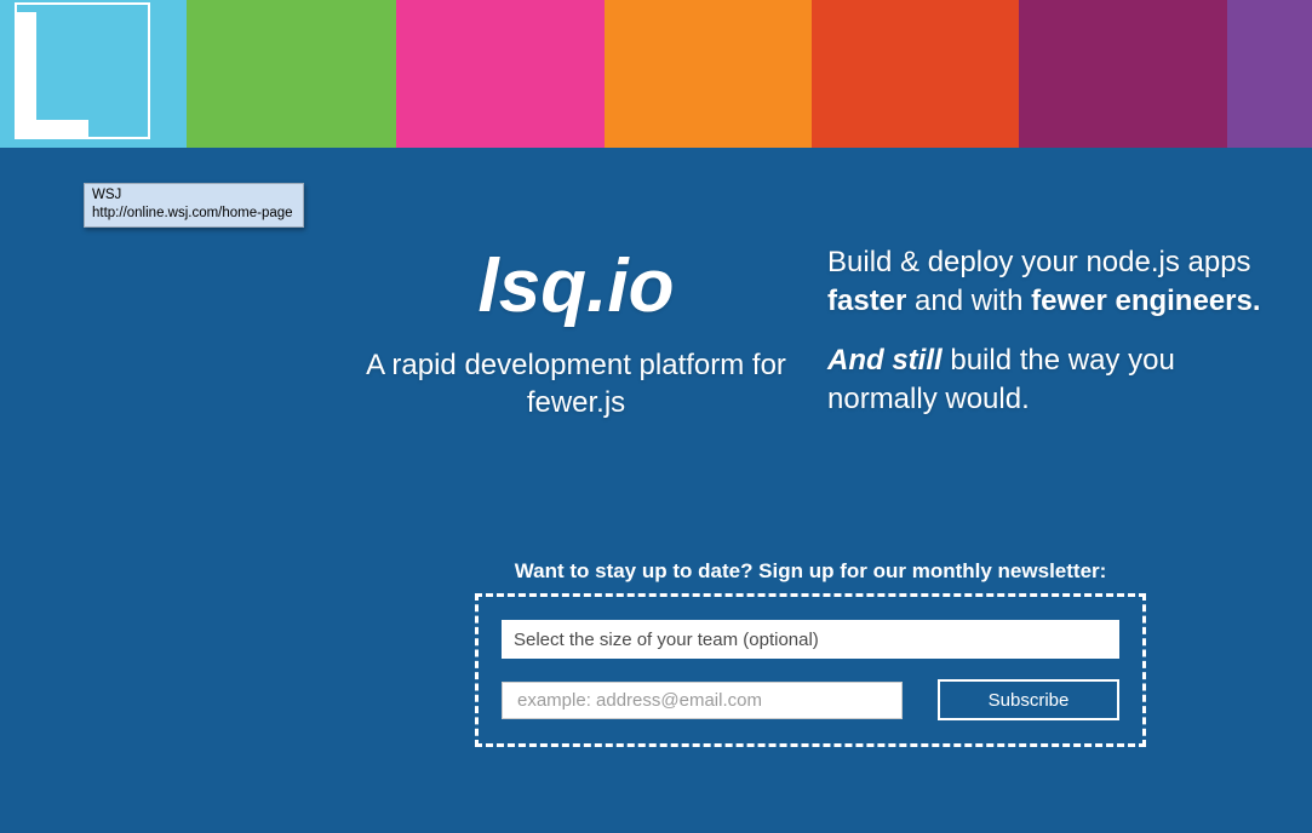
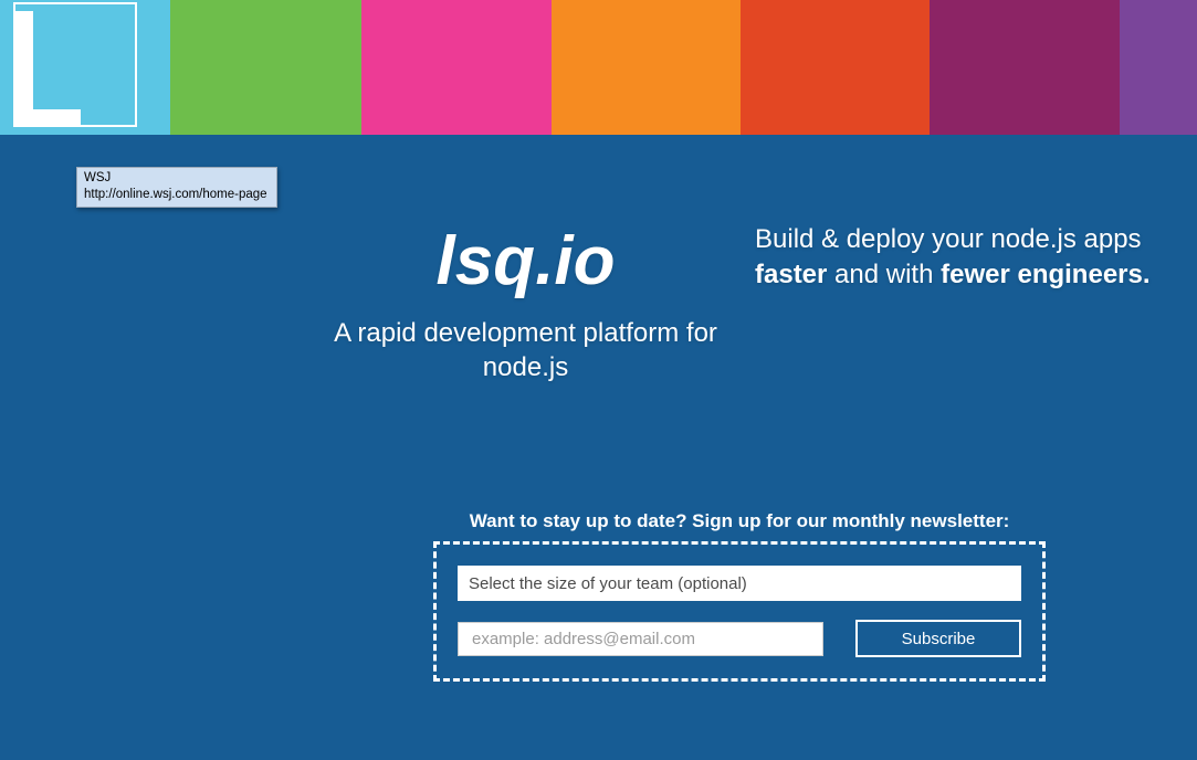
  WSJ
  http://online.wsj.com/home-page
  lsq.io
- A rapid development platform for fewer.js
+ A rapid development platform for node.js
  Build & deploy your node.js apps faster and with fewer engineers.
- And still build the way you normally would.
  Want to stay up to date? Sign up for our monthly newsletter:
  Select the size of your team (optional)
  example: address@email.com
  Subscribe
